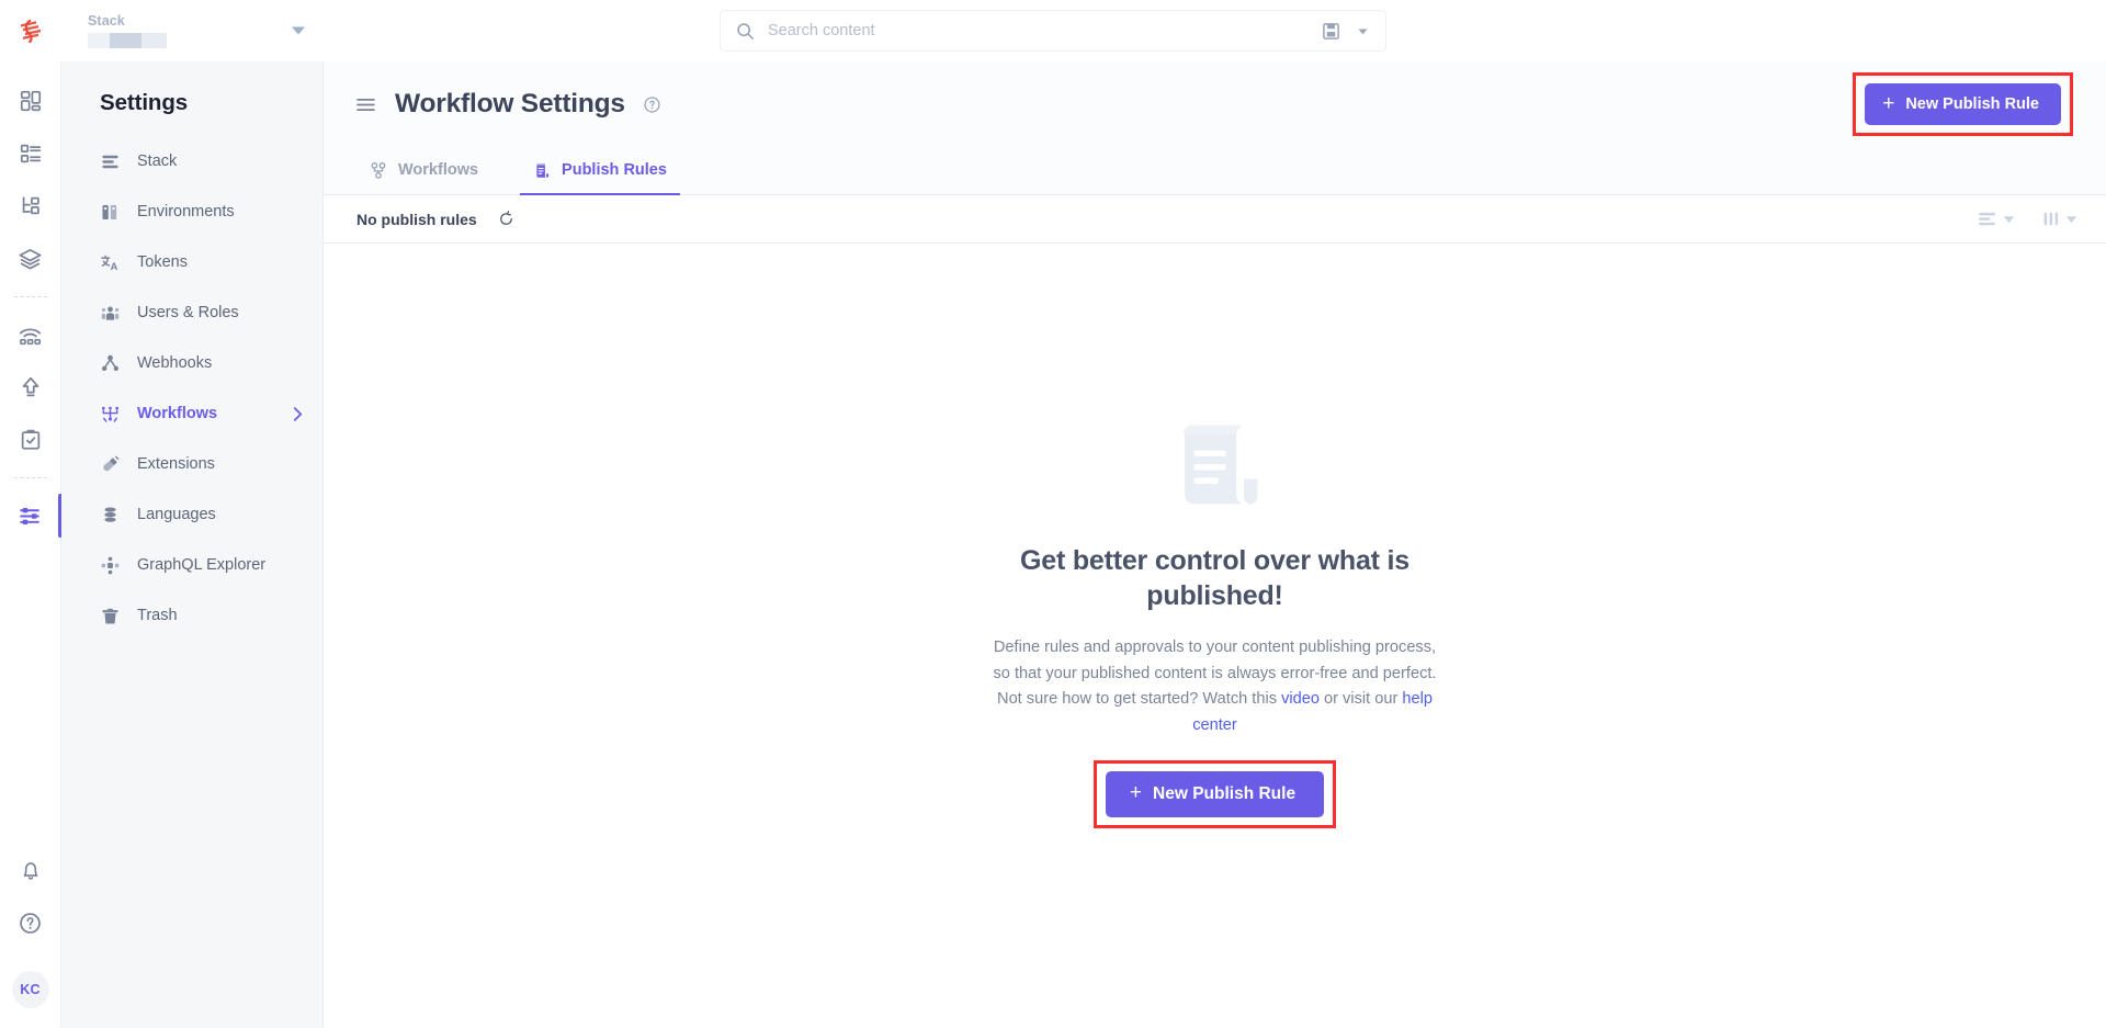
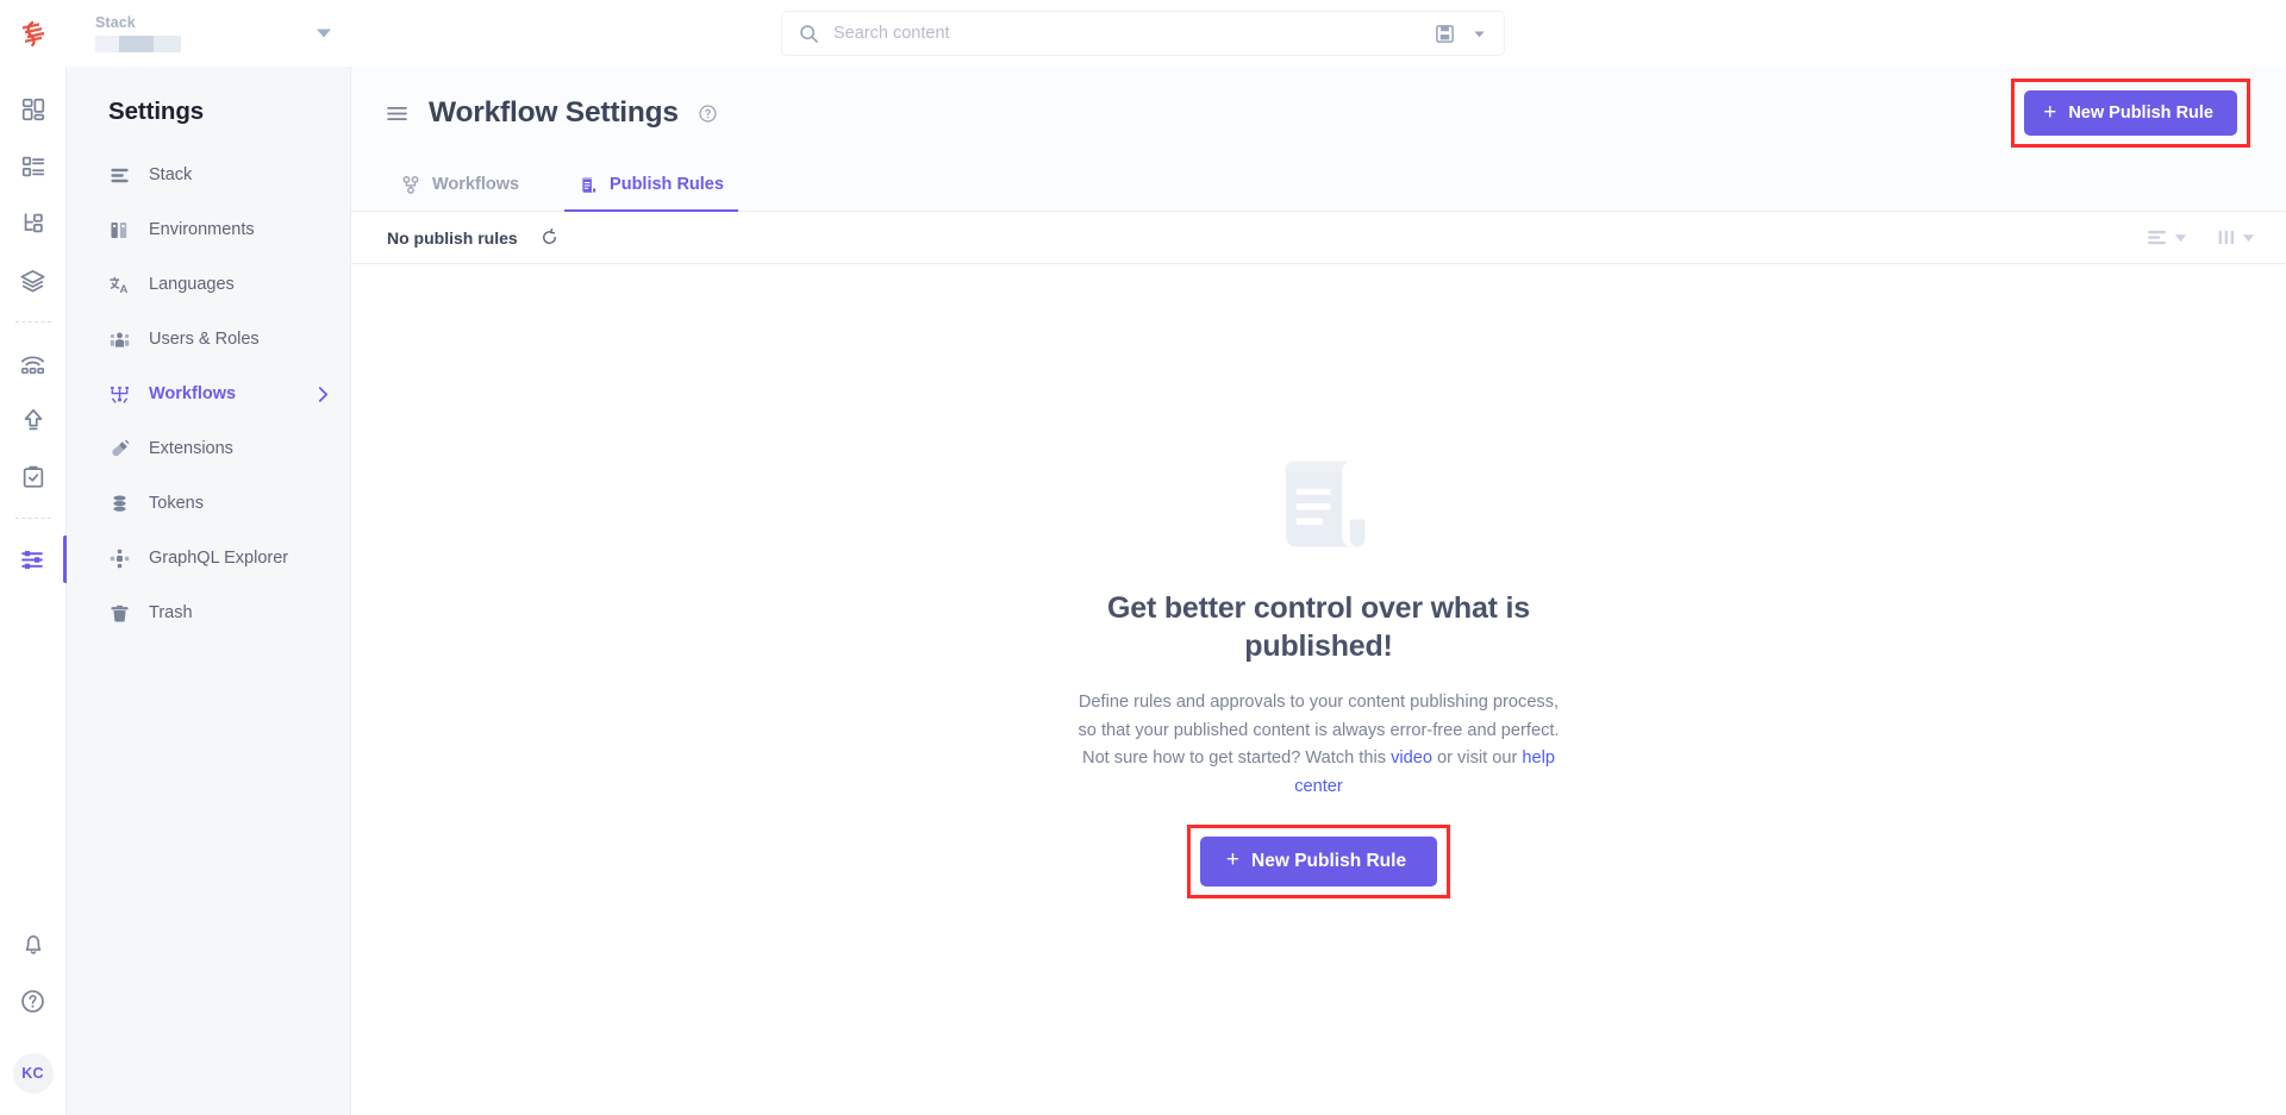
  Stack
  Search content
  KC
  Settings
  Stack
  Environments
  A
- Tokens
+ Languages
  Users & Roles
- Webhooks
  Workflows
  Extensions
- Languages
+ Tokens
  GraphQL Explorer
  Trash
  Workflow Settings
  +
  New Publish Rule
  Workflows
  Publish Rules
  No publish rules
  Get better control over what is published!
  Define rules and approvals to your content publishing process, so that your published content is always error-free and perfect. Not sure how to get started? Watch this video or visit our help center
  +
  New Publish Rule
